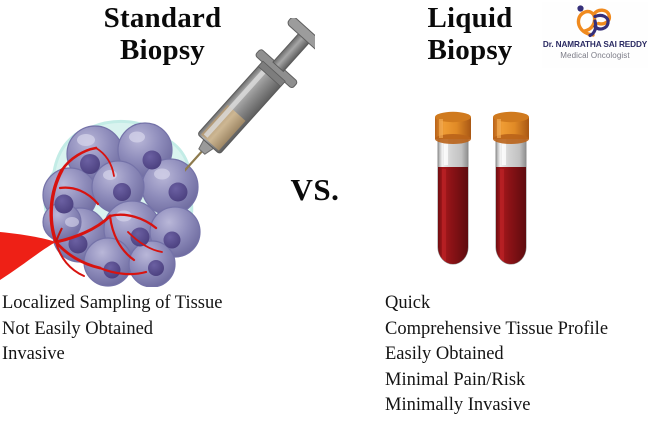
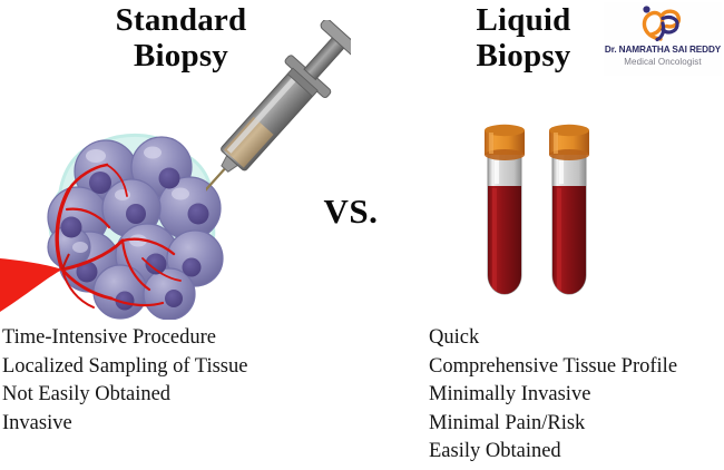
  Standard
  Biopsy
  Liquid
  Biopsy
  Dr. NAMRATHA SAI REDDY
  Medical Oncologist
  VS.
+ Time-Intensive Procedure
  Localized Sampling of Tissue
  Not Easily Obtained
  Invasive
  Quick
  Comprehensive Tissue Profile
- Easily Obtained
+ Minimally Invasive
  Minimal Pain/Risk
- Minimally Invasive
+ Easily Obtained
